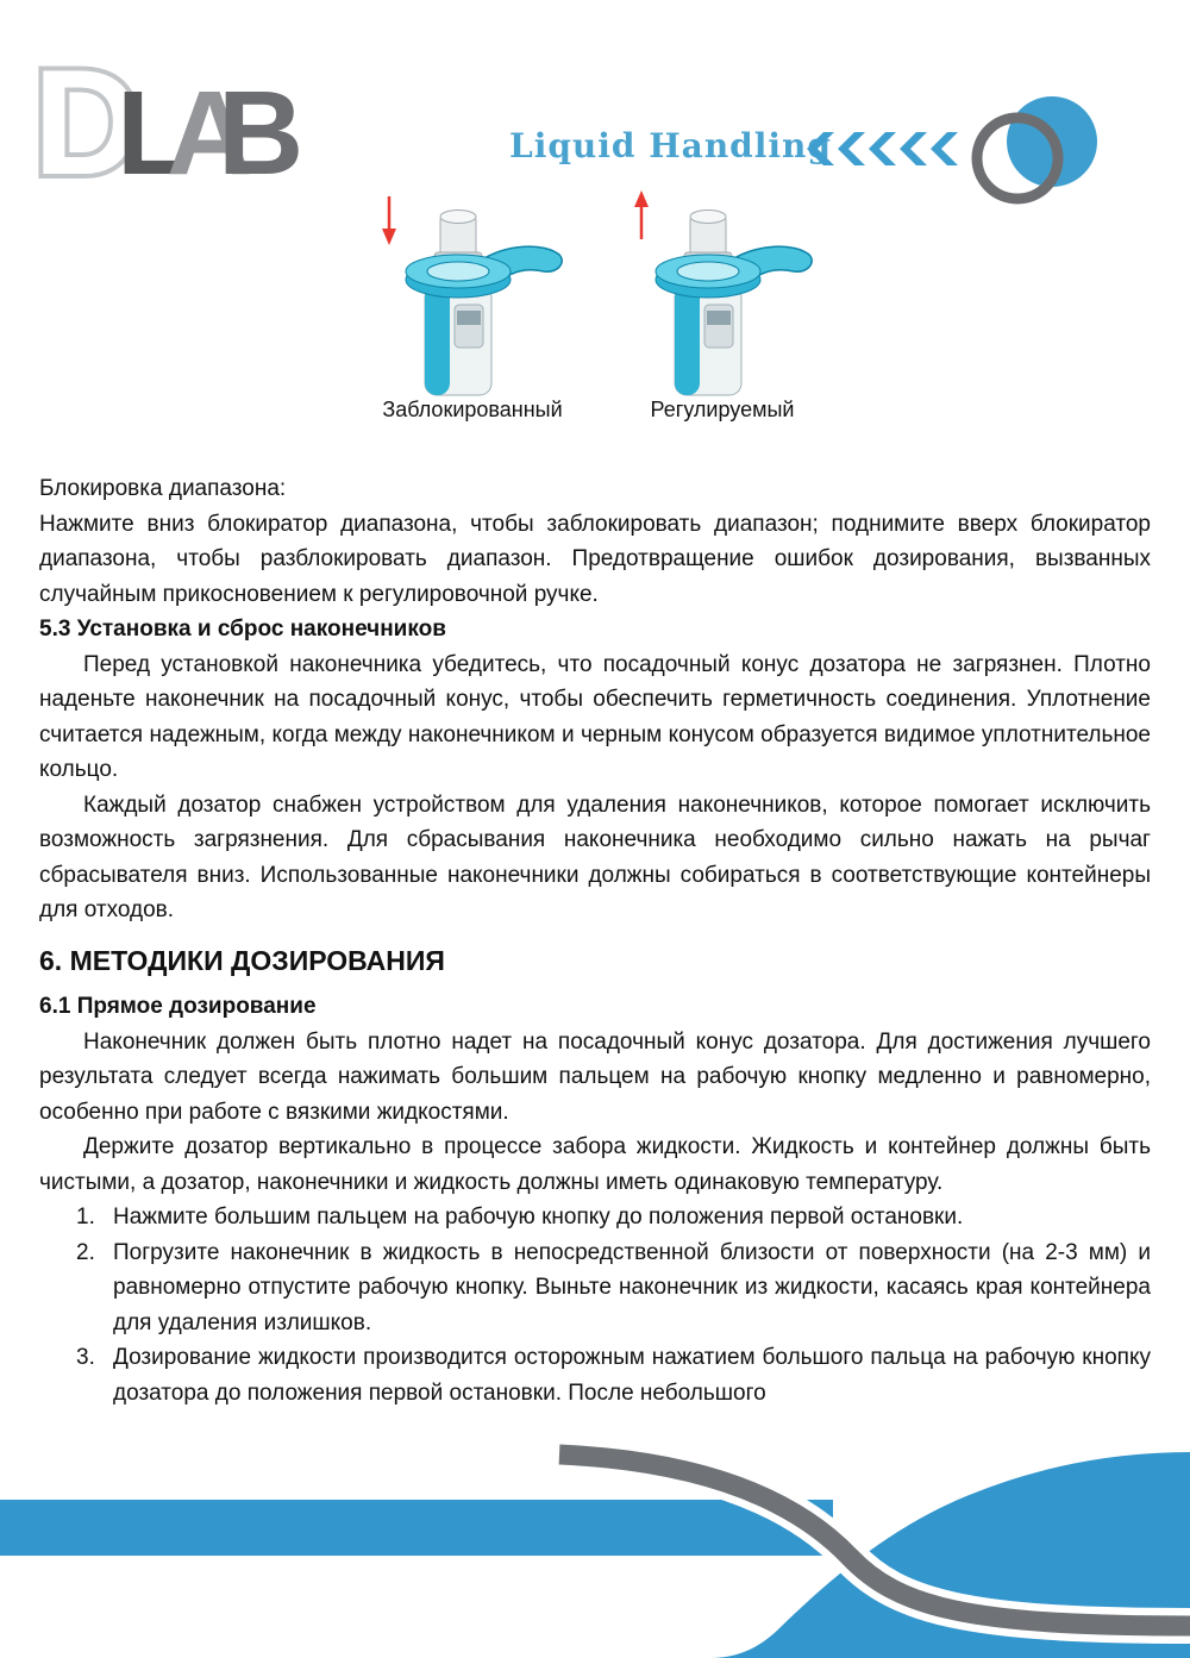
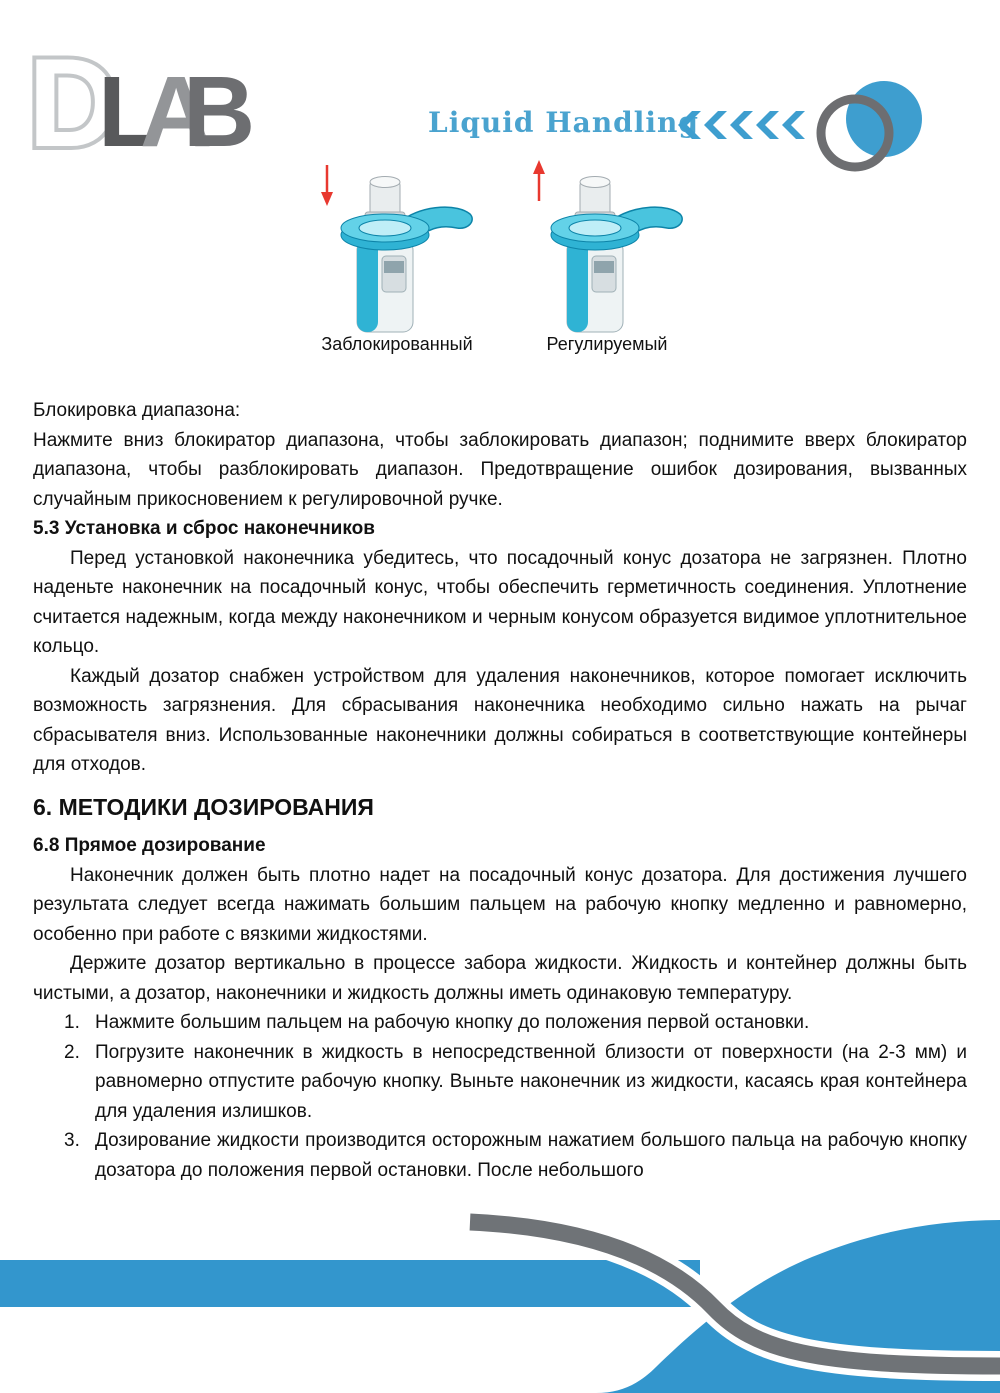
  D
  L
  A
  B
  Liquid Handlin
  Заблокированный
  Регулируемый
  Блокировка диапазона:
  Нажмите вниз блокиратор диапазона, чтобы заблокировать диапазон; поднимите вверх блокиратор диапазона, чтобы разблокировать диапазон. Предотвращение ошибок дозирования, вызванных случайным прикосновением к регулировочной ручке.
  5.3 Установка и сброс наконечников
  Перед установкой наконечника убедитесь, что посадочный конус дозатора не загрязнен. Плотно наденьте наконечник на посадочный конус, чтобы обеспечить герметичность соединения. Уплотнение считается надежным, когда между наконечником и черным конусом образуется видимое уплотнительное кольцо.
  Каждый дозатор снабжен устройством для удаления наконечников, которое помогает исключить возможность загрязнения. Для сбрасывания наконечника необходимо сильно нажать на рычаг сбрасывателя вниз. Использованные наконечники должны собираться в соответствующие контейнеры для отходов.
  6. МЕТОДИКИ ДОЗИРОВАНИЯ
- 6.1 Прямое дозирование
+ 6.8 Прямое дозирование
  Наконечник должен быть плотно надет на посадочный конус дозатора. Для достижения лучшего результата следует всегда нажимать большим пальцем на рабочую кнопку медленно и равномерно, особенно при работе с вязкими жидкостями.
  Держите дозатор вертикально в процессе забора жидкости. Жидкость и контейнер должны быть чистыми, а дозатор, наконечники и жидкость должны иметь одинаковую температуру.
  1.
  Нажмите большим пальцем на рабочую кнопку до положения первой остановки.
  2.
  Погрузите наконечник в жидкость в непосредственной близости от поверхности (на 2-3 мм) и равномерно отпустите рабочую кнопку. Выньте наконечник из жидкости, касаясь края контейнера для удаления излишков.
  3.
  Дозирование жидкости производится осторожным нажатием большого пальца на рабочую кнопку дозатора до положения первой остановки. После небольшого
